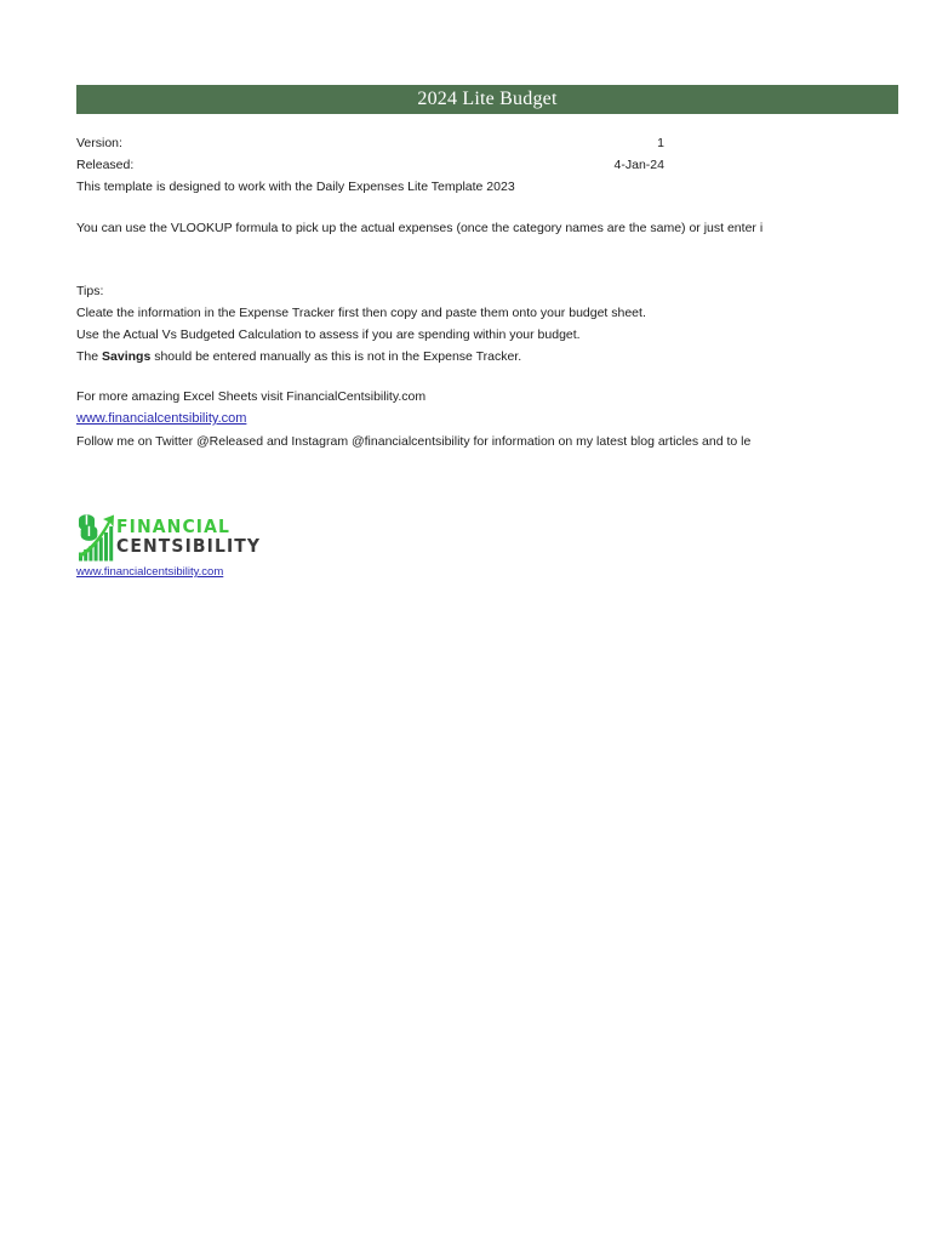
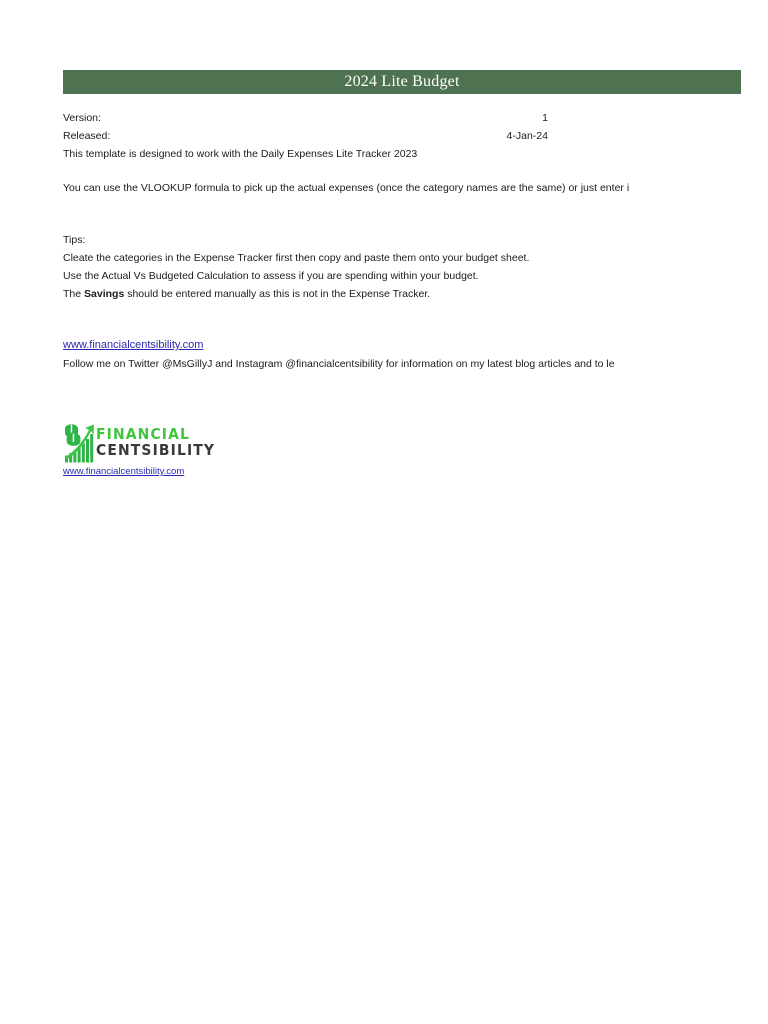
  2024 Lite Budget
  Version:
  1
  Released:
  4-Jan-24
- This template is designed to work with the Daily Expenses Lite Template 2023
+ This template is designed to work with the Daily Expenses Lite Tracker 2023
  You can use the VLOOKUP formula to pick up the actual expenses (once the category names are the same) or just enter i
  Tips:
- Cleate the information in the Expense Tracker first then copy and paste them onto your budget sheet.
+ Cleate the categories in the Expense Tracker first then copy and paste them onto your budget sheet.
  Use the Actual Vs Budgeted Calculation to assess if you are spending within your budget.
  The Savings should be entered manually as this is not in the Expense Tracker.
- For more amazing Excel Sheets visit FinancialCentsibility.com
  www.financialcentsibility.com
- Follow me on Twitter @Released and Instagram @financialcentsibility for information on my latest blog articles and to le
+ Follow me on Twitter @MsGillyJ and Instagram @financialcentsibility for information on my latest blog articles and to le
  FINANCIAL
  CENTSIBILITY
  www.financialcentsibility.com
